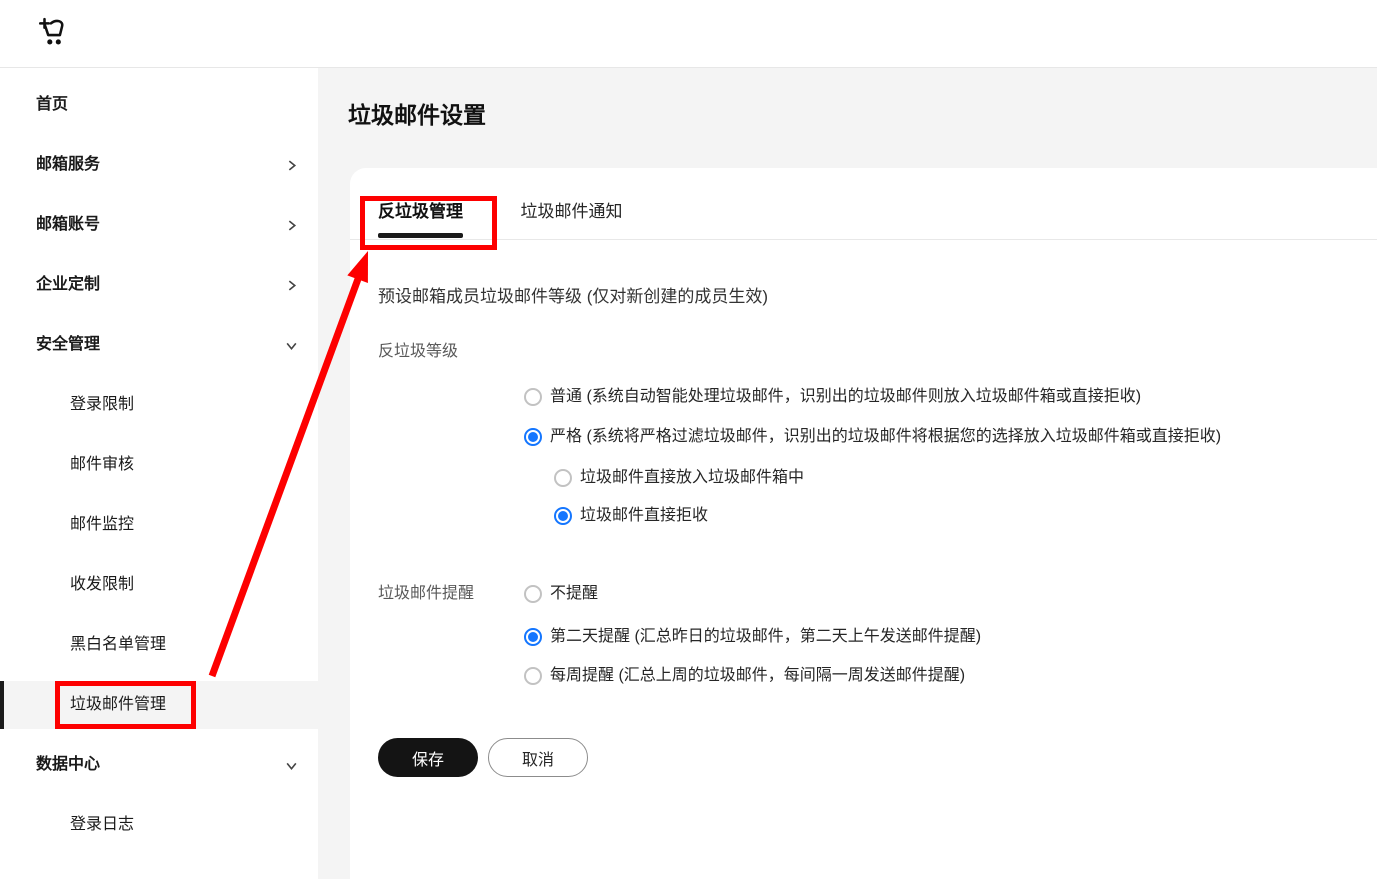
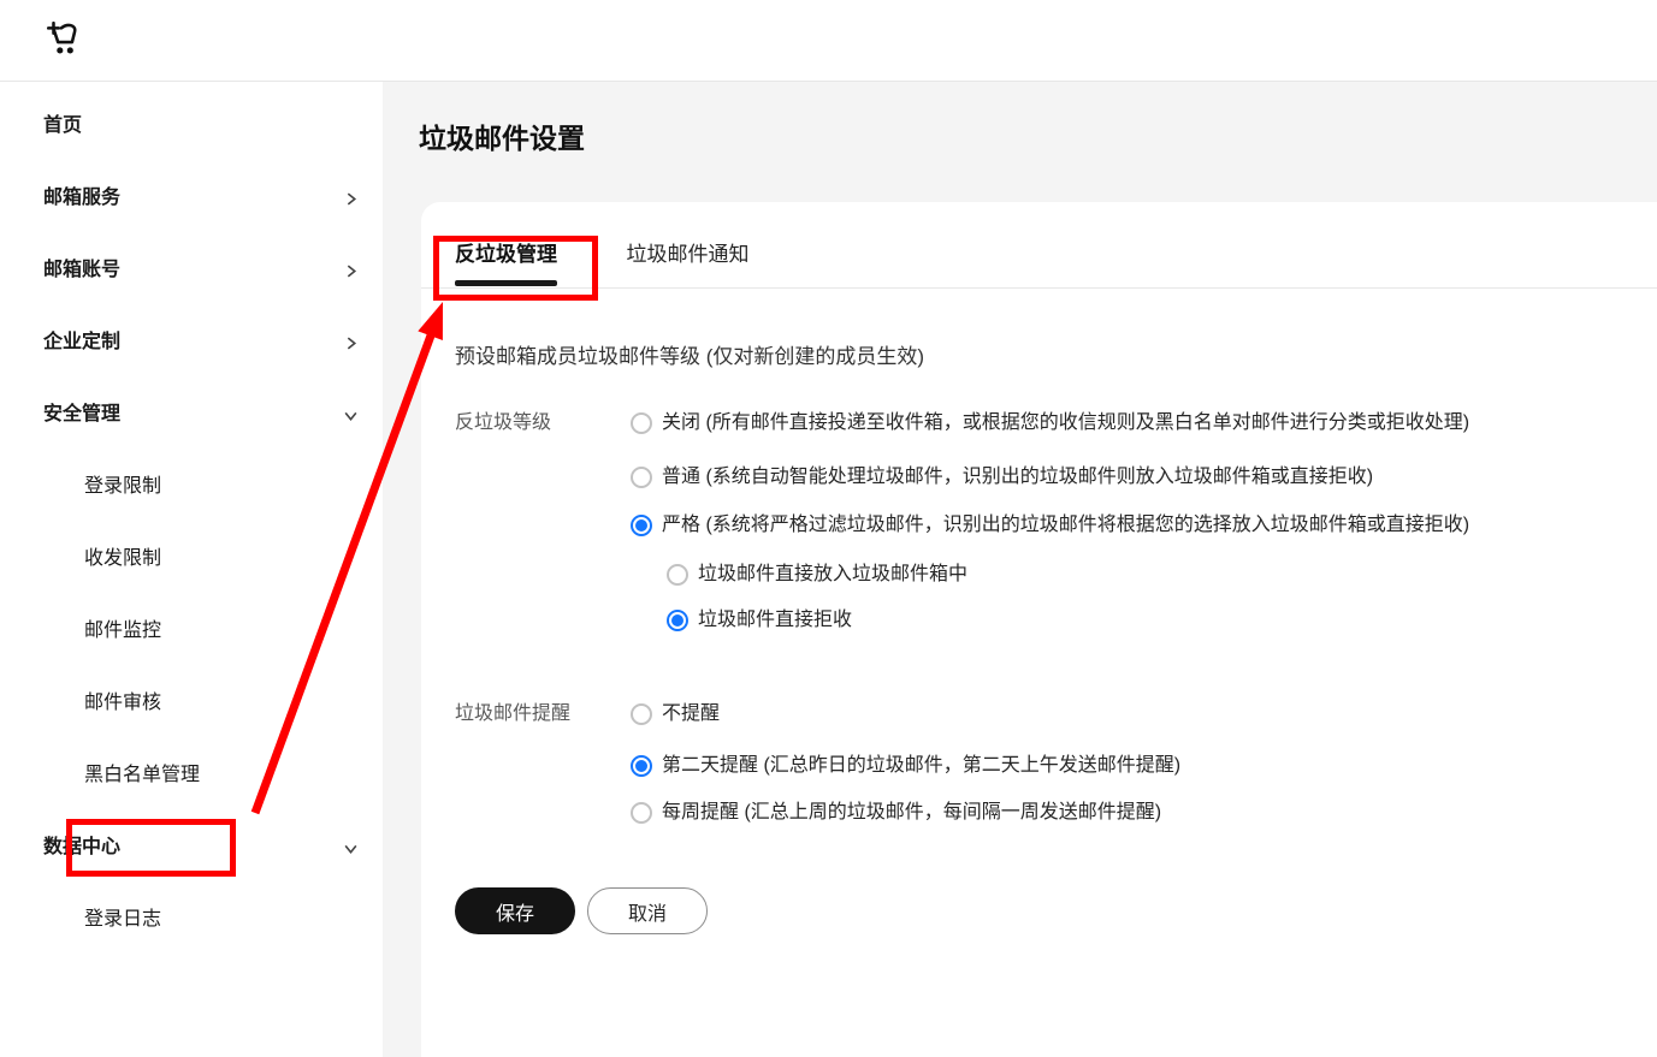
  首页
  邮箱服务
  邮箱账号
  企业定制
  安全管理
  登录限制
- 邮件审核
+ 收发限制
  邮件监控
- 收发限制
+ 邮件审核
  黑白名单管理
- 垃圾邮件管理
  数据中心
  登录日志
  垃圾邮件设置
  反垃圾管理 垃圾邮件通知
  预设邮箱成员垃圾邮件等级 (仅对新创建的成员生效)
  反垃圾等级
+ 关闭 (所有邮件直接投递至收件箱，或根据您的收信规则及黑白名单对邮件进行分类或拒收处理)
  普通 (系统自动智能处理垃圾邮件，识别出的垃圾邮件则放入垃圾邮件箱或直接拒收)
  严格 (系统将严格过滤垃圾邮件，识别出的垃圾邮件将根据您的选择放入垃圾邮件箱或直接拒收)
  垃圾邮件直接放入垃圾邮件箱中
  垃圾邮件直接拒收
  垃圾邮件提醒
  不提醒
  第二天提醒 (汇总昨日的垃圾邮件，第二天上午发送邮件提醒)
  每周提醒 (汇总上周的垃圾邮件，每间隔一周发送邮件提醒)
  保存
  取消
